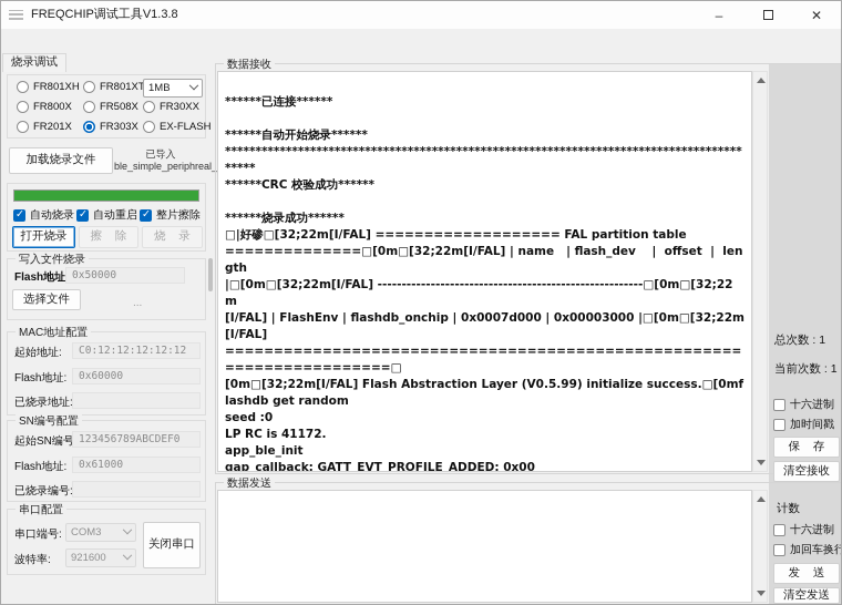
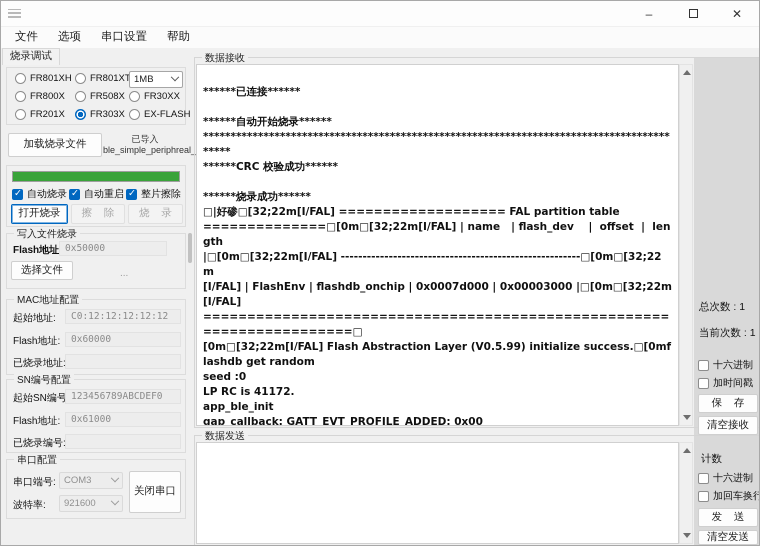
- FREQCHIP调试工具V1.3.8
  –
  ✕
+ 文件
+ 选项
+ 串口设置
+ 帮助
  烧录调试
  FR801XH
  FR801XT
  1MB
  FR800X
  FR508X
  FR30XX
  FR201X
  FR303X
  EX-FLASH
  加载烧录文件
  已导入
  ble_simple_periphreal
  自动烧录
  自动重启
  整片擦除
  打开烧录
  擦 除
  烧 录
  写入文件烧录
  Flash地址
  0x50000
  选择文件
  ...
  MAC地址配置
  起始地址:
  C0:12:12:12:12:12
  Flash地址:
  0x60000
  已烧录地址
  SN编号配置
  起始SN编号
  123456789ABCDEF0
  Flash地址:
  0x61000
  已烧录编号
  串口配置
  串口端号:
  COM3
  波特率:
  921600
  关闭串口
  数据接收
  ******已连接******
  ******自动开始烧录******
  ******************************************************************************************
  ******CRC 校验成功******
  ******烧录成功******
  □|好碜□[32;22m[I/FAL] =================== FAL partition table
  ==============□[0m□[32;22m[I/FAL] | name | flash_dev | offset | length
  |□[0m□[32;22m[I/FAL] -------------------------------------------------------□[0m□[32;22m
  [I/FAL] | FlashEnv | flashdb_onchip | 0x0007d000 | 0x00003000 |□[0m□[32;22m[I/FAL]
  ======================================================================□
  [0m□[32;22m[I/FAL] Flash Abstraction Layer (V0.5.99) initialize success.□[0mflashdb get random
  seed :0
  LP RC is 41172.
  app_ble_init
  gap_callback: GATT_EVT_PROFILE_ADDED: 0x00
  总次数 : 1
  当前次数 : 1
  十六进制
  加时间戳
  保 存
  清空接收
  数据发送
  计数
  十六进制
  加回车换行
  发 送
  清空发送
